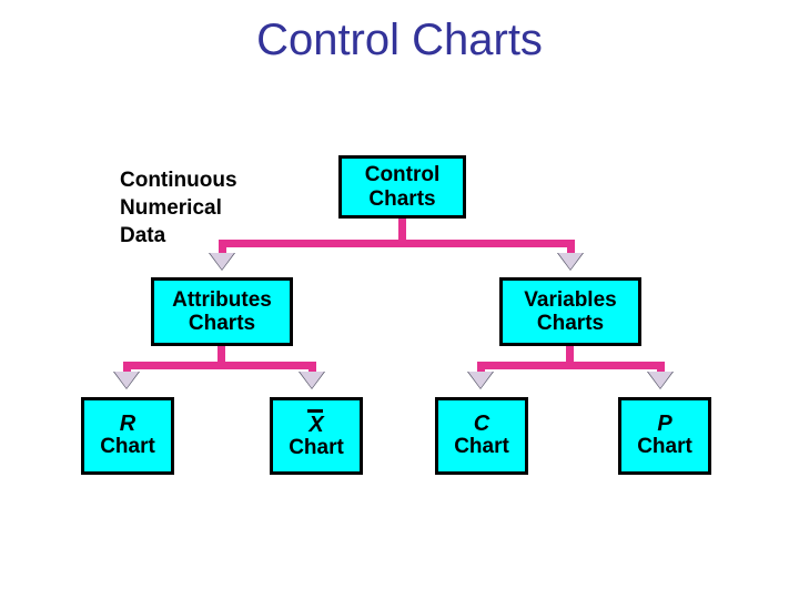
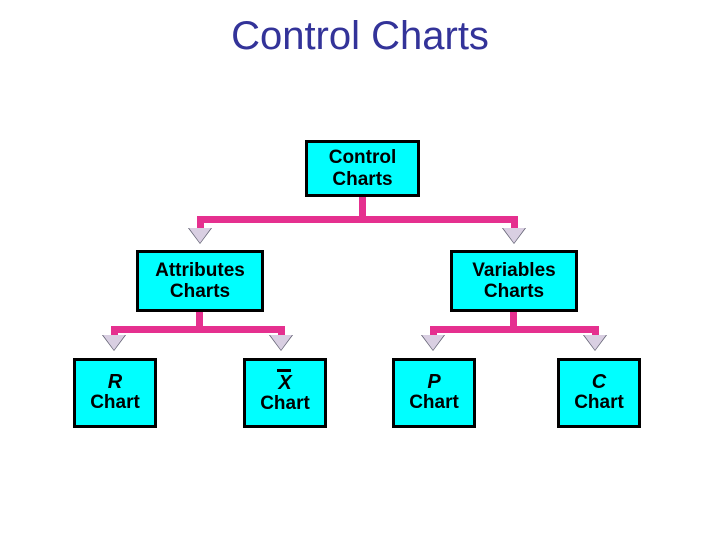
  Control Charts
- Continuous
- Numerical
- Data
  Control
  Charts
  Attributes
  Charts
  Variables
  Charts
  R
  Chart
  X
  Chart
- C
+ P
  Chart
- P
+ C
  Chart
